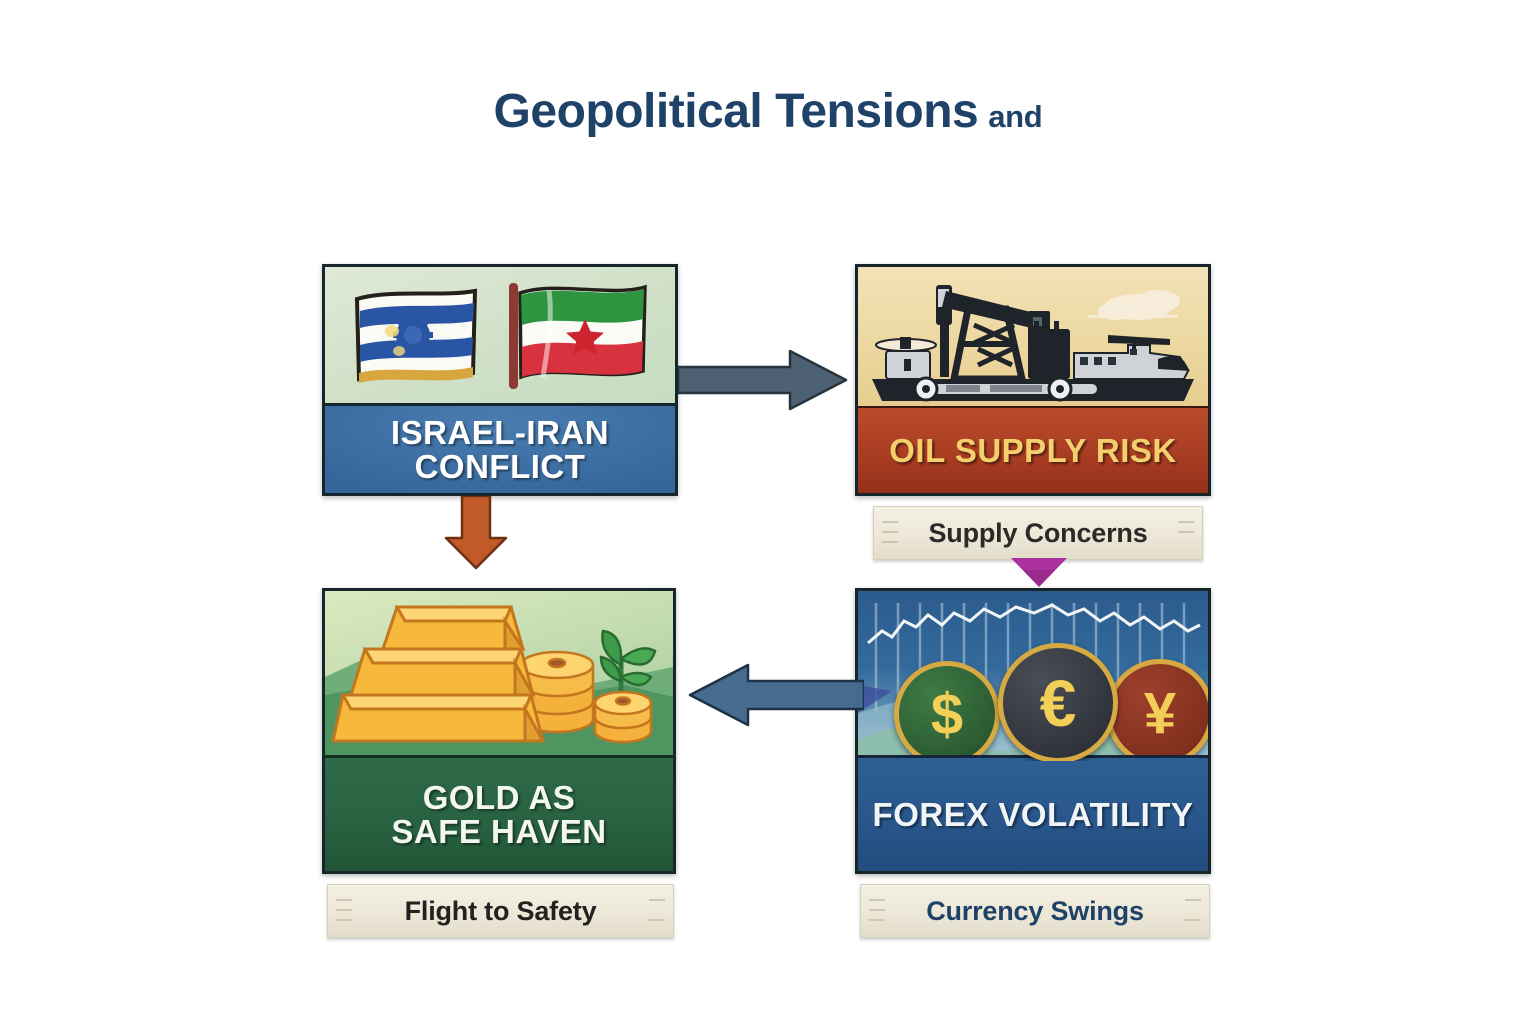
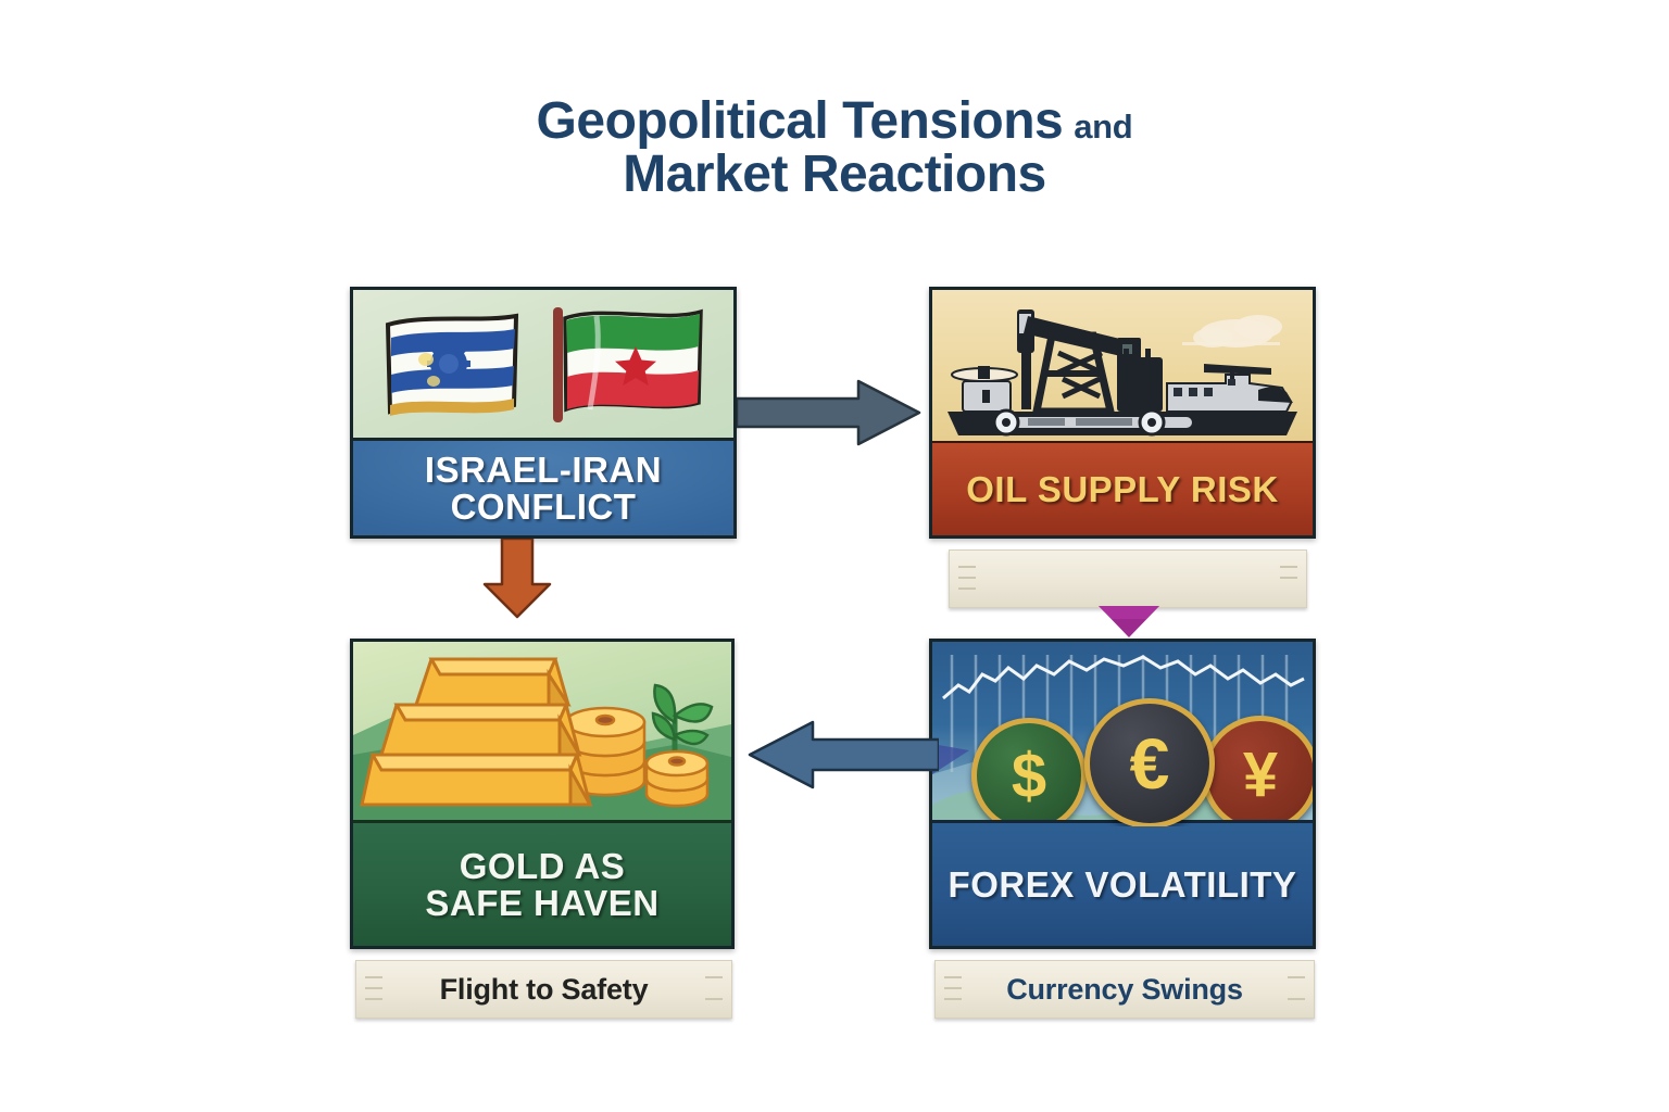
  Geopolitical Tensions and
+ Market Reactions
  ISRAEL-IRAN
  CONFLICT
  OIL SUPPLY RISK
  GOLD AS
  SAFE HAVEN
  $
  €
  ¥
  FOREX VOLATILITY
- Supply Concerns
  Flight to Safety
  Currency Swings
